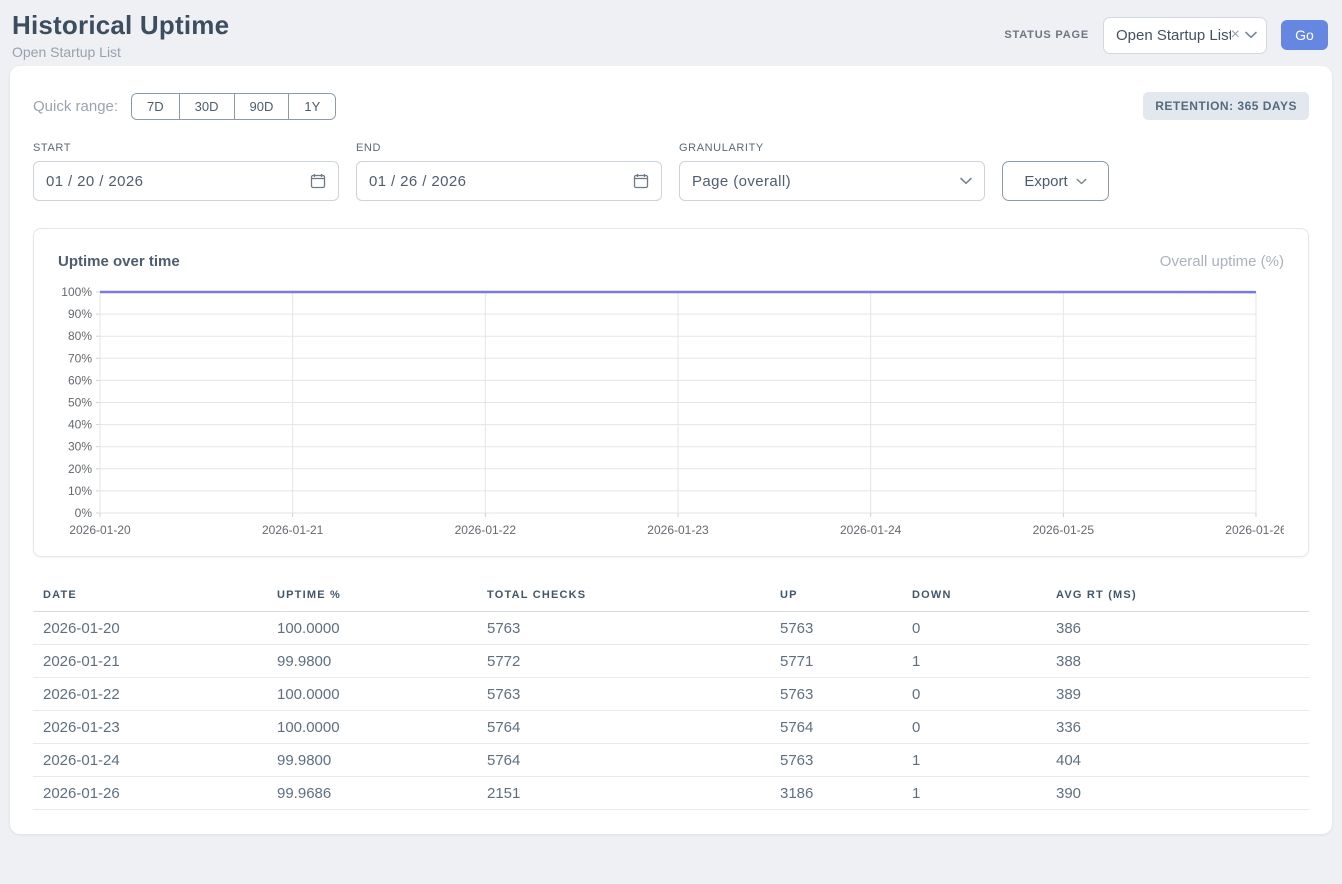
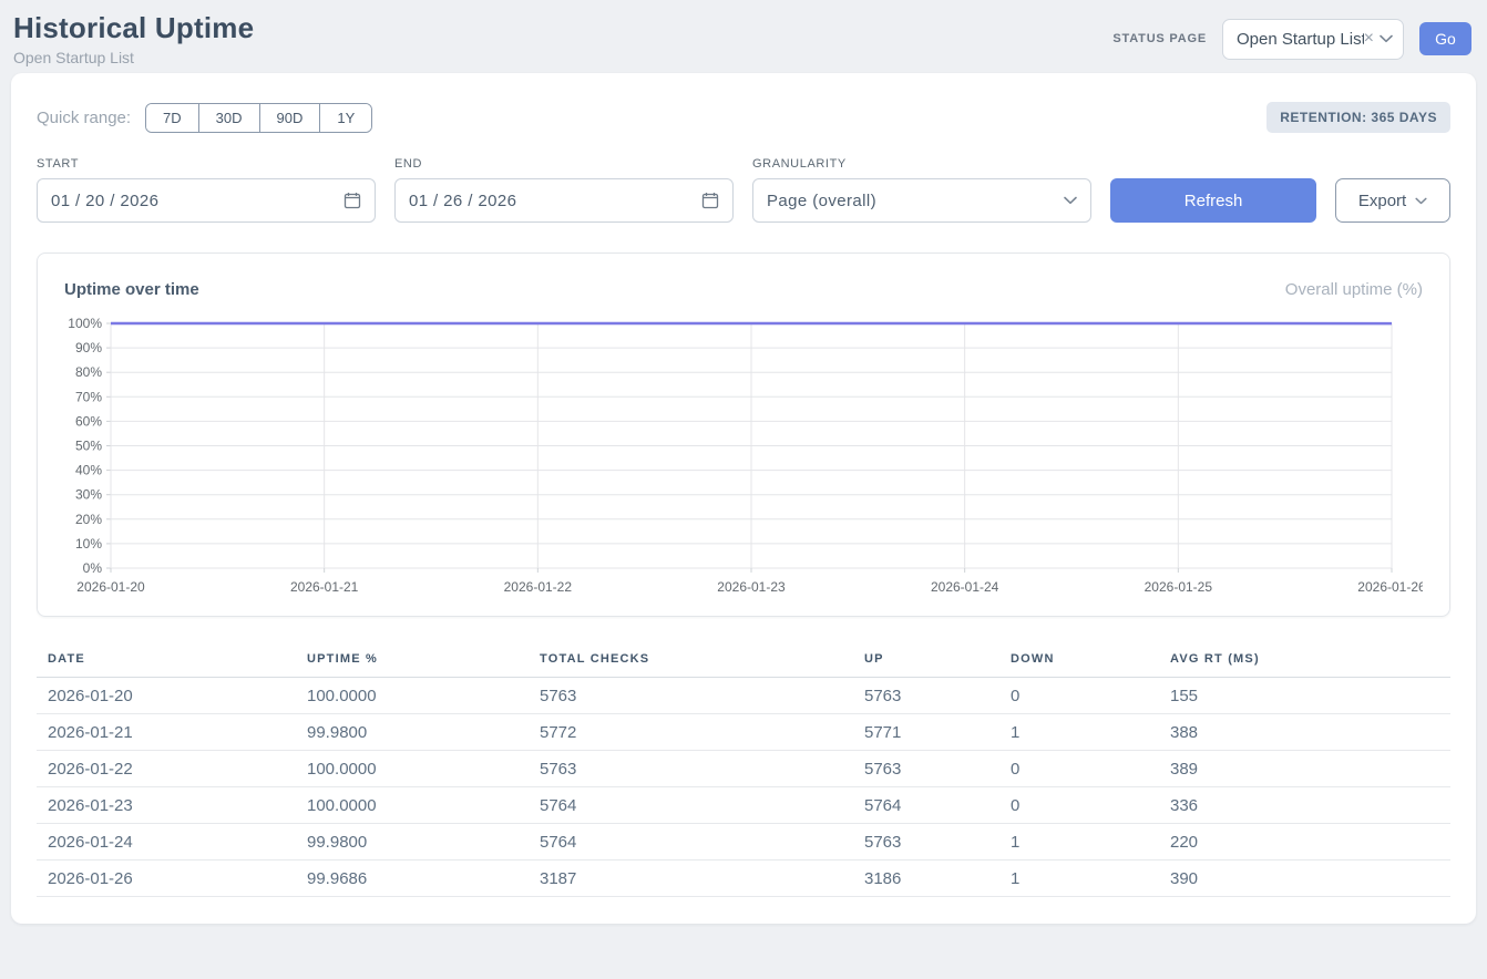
  Historical Uptime
  Open Startup List
  STATUS PAGE
  Open Startup List
  ×
  Go
  Quick range:
  7D
  30D
  90D
  1Y
  RETENTION: 365 DAYS
  START
  01 / 20 / 2026
  END
  01 / 26 / 2026
  GRANULARITY
  Page (overall)
+ Refresh
  Export
  Uptime over time
  Overall uptime (%)
  0%
  10%
  20%
  30%
  40%
  50%
  60%
  70%
  80%
  90%
  100%
  2026-01-20
  2026-01-21
  2026-01-22
  2026-01-23
  2026-01-24
  2026-01-25
  2026-01-26
  DATE	UPTIME %	TOTAL CHECKS	UP	DOWN	AVG RT (MS)
- 2026-01-20	100.0000	5763	5763	0	386
+ 2026-01-20	100.0000	5763	5763	0	155
  2026-01-21	99.9800	5772	5771	1	388
  2026-01-22	100.0000	5763	5763	0	389
  2026-01-23	100.0000	5764	5764	0	336
- 2026-01-24	99.9800	5764	5763	1	404
+ 2026-01-24	99.9800	5764	5763	1	220
- 2026-01-26	99.9686	2151	3186	1	390
+ 2026-01-26	99.9686	3187	3186	1	390
